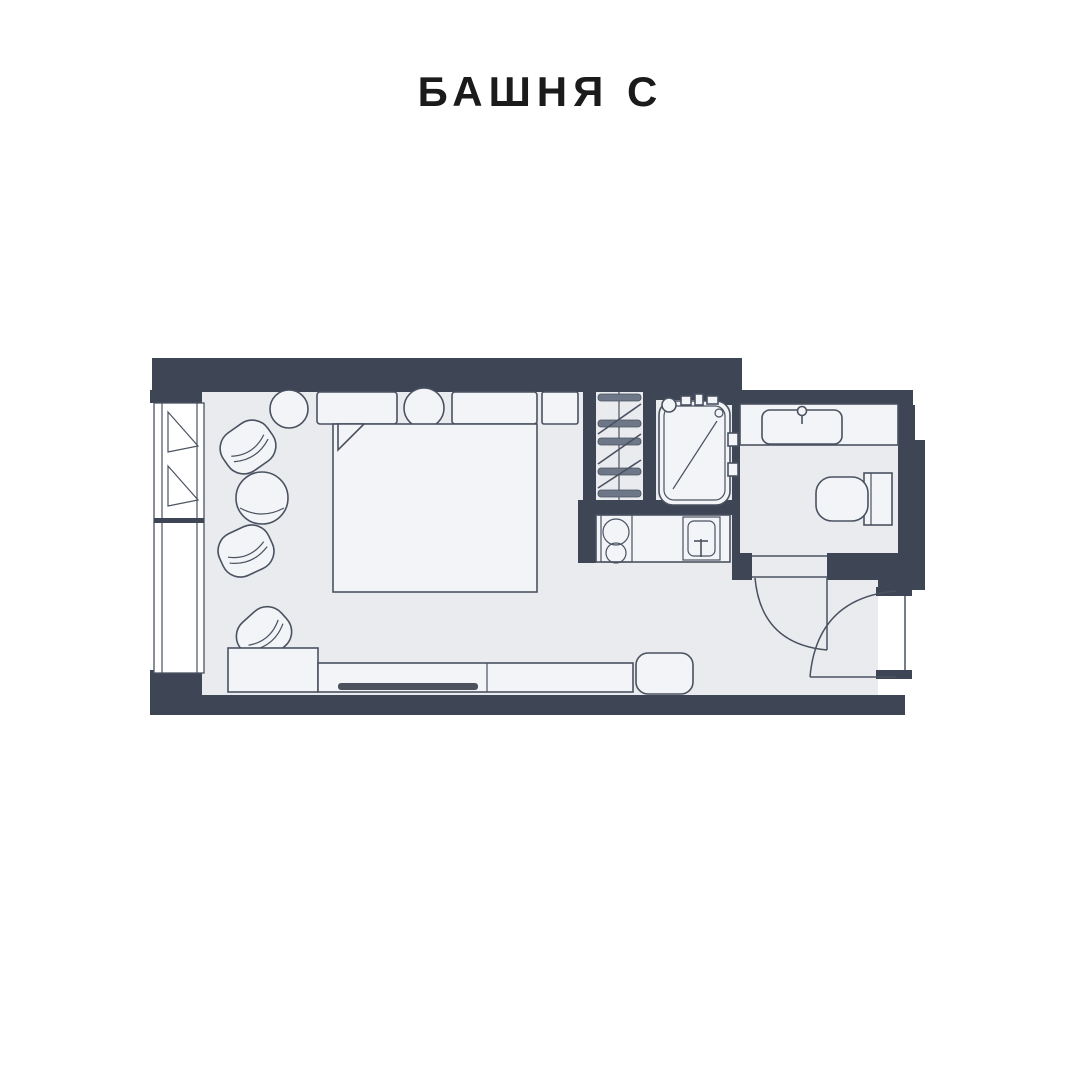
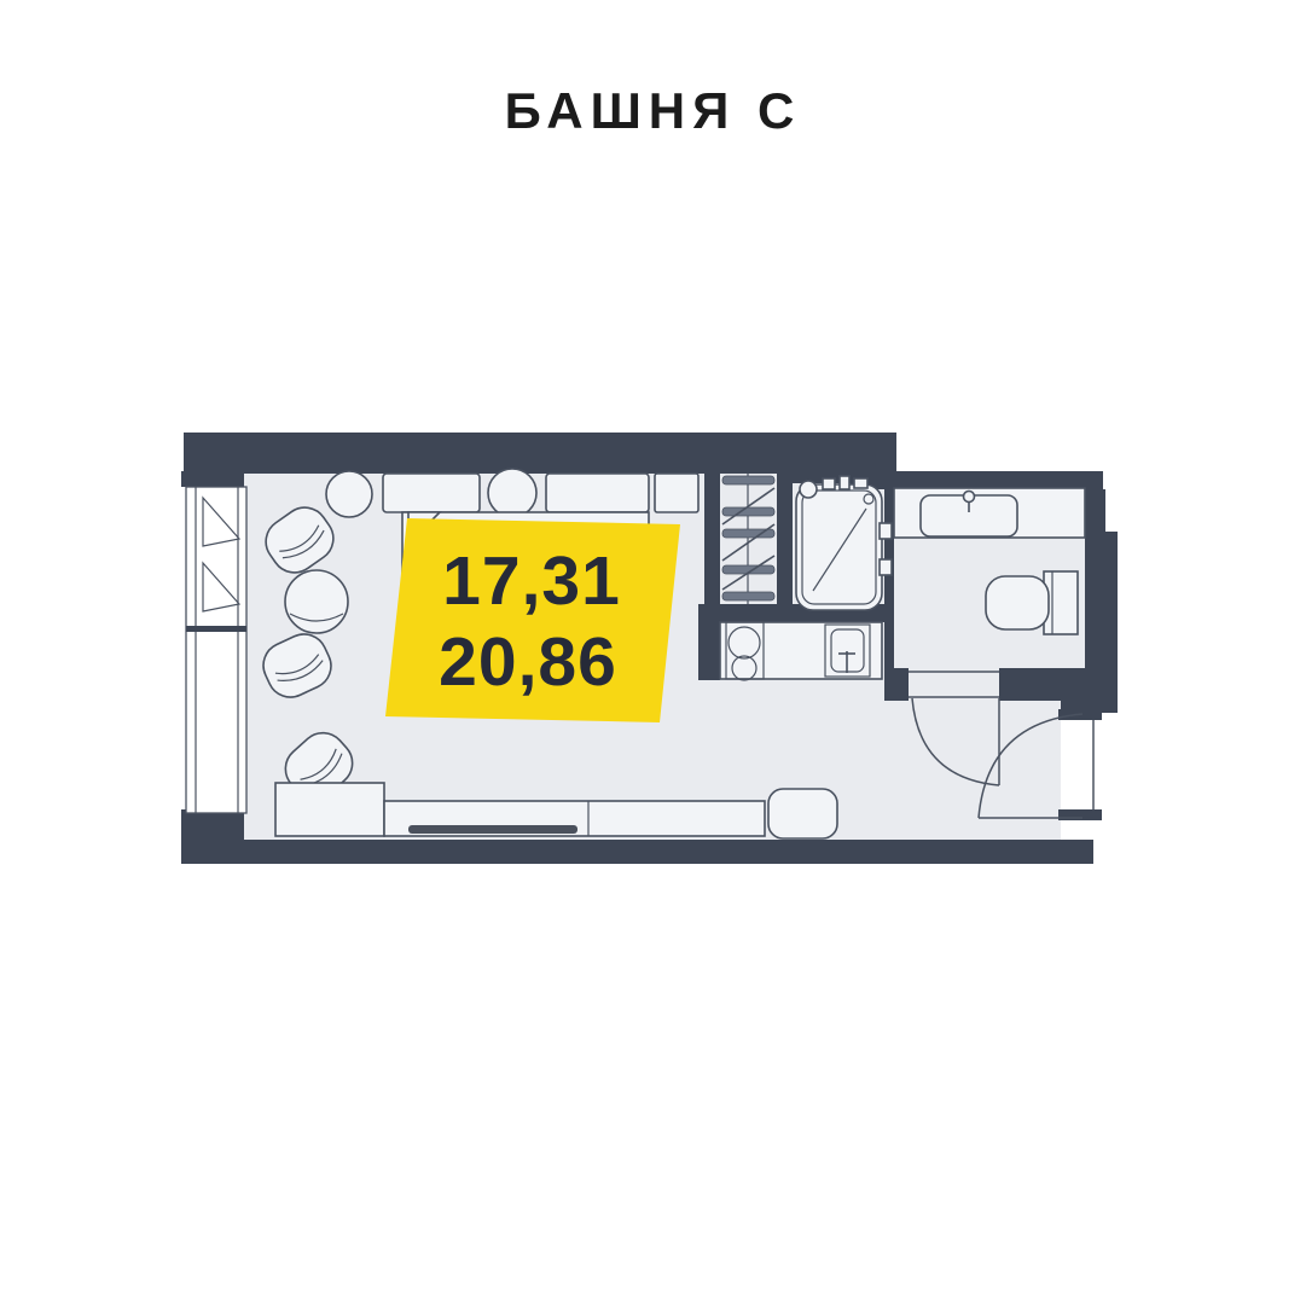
  БАШНЯ С
+ 17,31
+ 20,86
